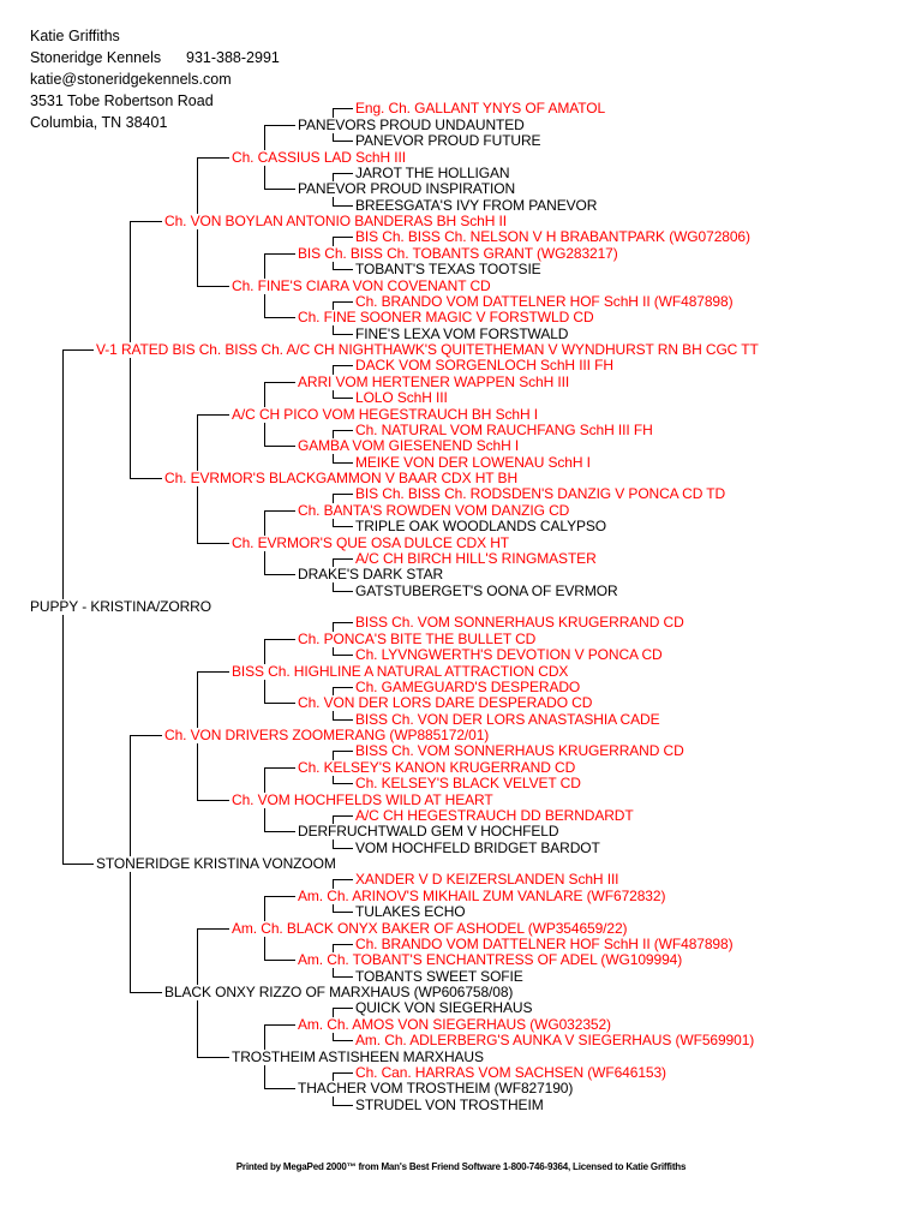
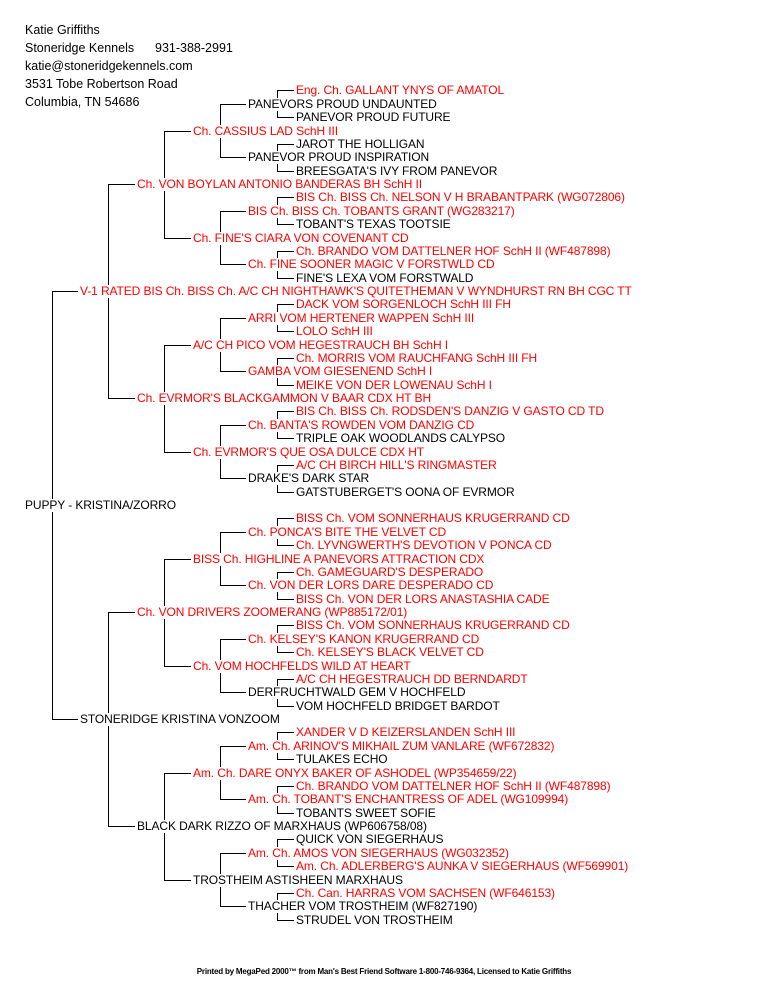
  Katie Griffiths
  Stoneridge Kennels
  931-388-2991
  katie@stoneridgekennels.com
  3531 Tobe Robertson Road
- Columbia, TN 38401
+ Columbia, TN 54686
  Eng. Ch. GALLANT YNYS OF AMATOL
  PANEVORS PROUD UNDAUNTED
  PANEVOR PROUD FUTURE
  Ch. CASSIUS LAD SchH III
  JAROT THE HOLLIGAN
  PANEVOR PROUD INSPIRATION
  BREESGATA'S IVY FROM PANEVOR
  Ch. VON BOYLAN ANTONIO BANDERAS BH SchH II
  BIS Ch. BISS Ch. NELSON V H BRABANTPARK (WG072806)
  BIS Ch. BISS Ch. TOBANTS GRANT (WG283217)
  TOBANT'S TEXAS TOOTSIE
  Ch. FINE'S CIARA VON COVENANT CD
  Ch. BRANDO VOM DATTELNER HOF SchH II (WF487898)
  Ch. FINE SOONER MAGIC V FORSTWLD CD
  FINE'S LEXA VOM FORSTWALD
  V-1 RATED BIS Ch. BISS Ch. A/C CH NIGHTHAWK'S QUITETHEMAN V WYNDHURST RN BH CGC TT
  DACK VOM SORGENLOCH SchH III FH
  ARRI VOM HERTENER WAPPEN SchH III
  LOLO SchH III
  A/C CH PICO VOM HEGESTRAUCH BH SchH I
- Ch. NATURAL VOM RAUCHFANG SchH III FH
+ Ch. MORRIS VOM RAUCHFANG SchH III FH
  GAMBA VOM GIESENEND SchH I
  MEIKE VON DER LOWENAU SchH I
  Ch. EVRMOR'S BLACKGAMMON V BAAR CDX HT BH
- BIS Ch. BISS Ch. RODSDEN'S DANZIG V PONCA CD TD
+ BIS Ch. BISS Ch. RODSDEN'S DANZIG V GASTO CD TD
  Ch. BANTA'S ROWDEN VOM DANZIG CD
  TRIPLE OAK WOODLANDS CALYPSO
  Ch. EVRMOR'S QUE OSA DULCE CDX HT
  A/C CH BIRCH HILL'S RINGMASTER
  DRAKE'S DARK STAR
  GATSTUBERGET'S OONA OF EVRMOR
  PUPPY - KRISTINA/ZORRO
  BISS Ch. VOM SONNERHAUS KRUGERRAND CD
- Ch. PONCA'S BITE THE BULLET CD
+ Ch. PONCA'S BITE THE VELVET CD
  Ch. LYVNGWERTH'S DEVOTION V PONCA CD
- BISS Ch. HIGHLINE A NATURAL ATTRACTION CDX
+ BISS Ch. HIGHLINE A PANEVORS ATTRACTION CDX
  Ch. GAMEGUARD'S DESPERADO
  Ch. VON DER LORS DARE DESPERADO CD
  BISS Ch. VON DER LORS ANASTASHIA CADE
  Ch. VON DRIVERS ZOOMERANG (WP885172/01)
  BISS Ch. VOM SONNERHAUS KRUGERRAND CD
  Ch. KELSEY'S KANON KRUGERRAND CD
  Ch. KELSEY'S BLACK VELVET CD
  Ch. VOM HOCHFELDS WILD AT HEART
  A/C CH HEGESTRAUCH DD BERNDARDT
  DERFRUCHTWALD GEM V HOCHFELD
  VOM HOCHFELD BRIDGET BARDOT
  STONERIDGE KRISTINA VONZOOM
  XANDER V D KEIZERSLANDEN SchH III
  Am. Ch. ARINOV'S MIKHAIL ZUM VANLARE (WF672832)
  TULAKES ECHO
- Am. Ch. BLACK ONYX BAKER OF ASHODEL (WP354659/22)
+ Am. Ch. DARE ONYX BAKER OF ASHODEL (WP354659/22)
  Ch. BRANDO VOM DATTELNER HOF SchH II (WF487898)
  Am. Ch. TOBANT'S ENCHANTRESS OF ADEL (WG109994)
  TOBANTS SWEET SOFIE
- BLACK ONXY RIZZO OF MARXHAUS (WP606758/08)
+ BLACK DARK RIZZO OF MARXHAUS (WP606758/08)
  QUICK VON SIEGERHAUS
  Am. Ch. AMOS VON SIEGERHAUS (WG032352)
  Am. Ch. ADLERBERG'S AUNKA V SIEGERHAUS (WF569901)
  TROSTHEIM ASTISHEEN MARXHAUS
  Ch. Can. HARRAS VOM SACHSEN (WF646153)
  THACHER VOM TROSTHEIM (WF827190)
  STRUDEL VON TROSTHEIM
  Printed by MegaPed 2000™ from Man's Best Friend Software 1-800-746-9364, Licensed to Katie Griffiths
